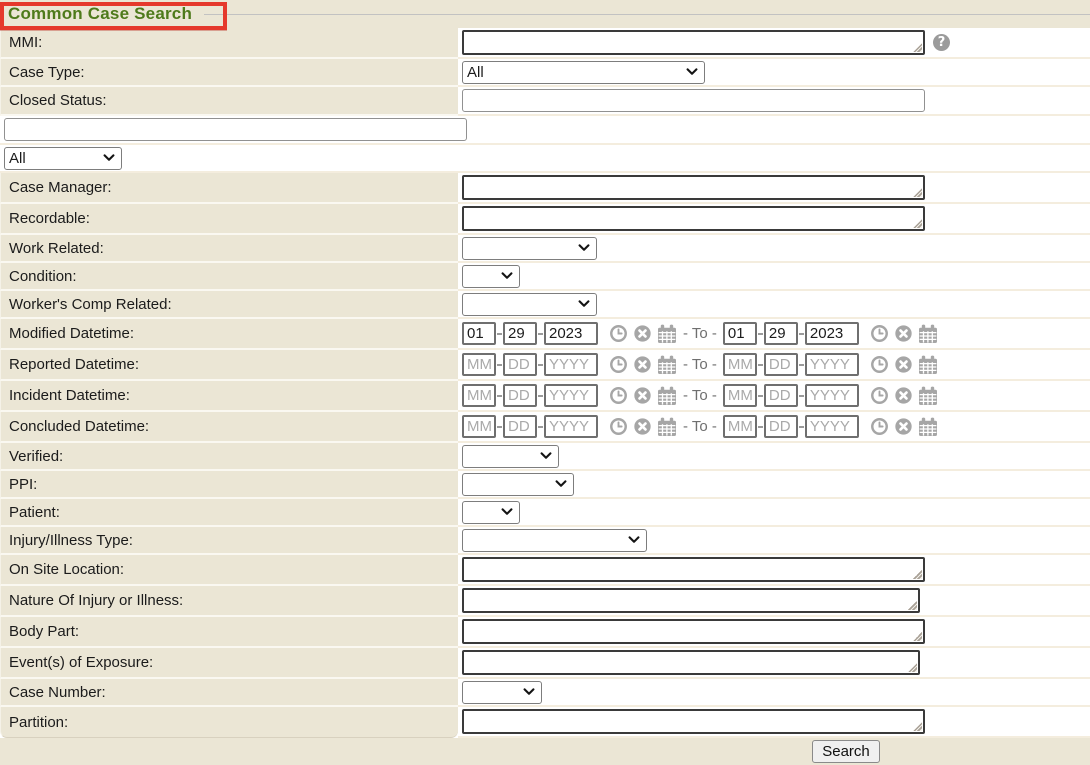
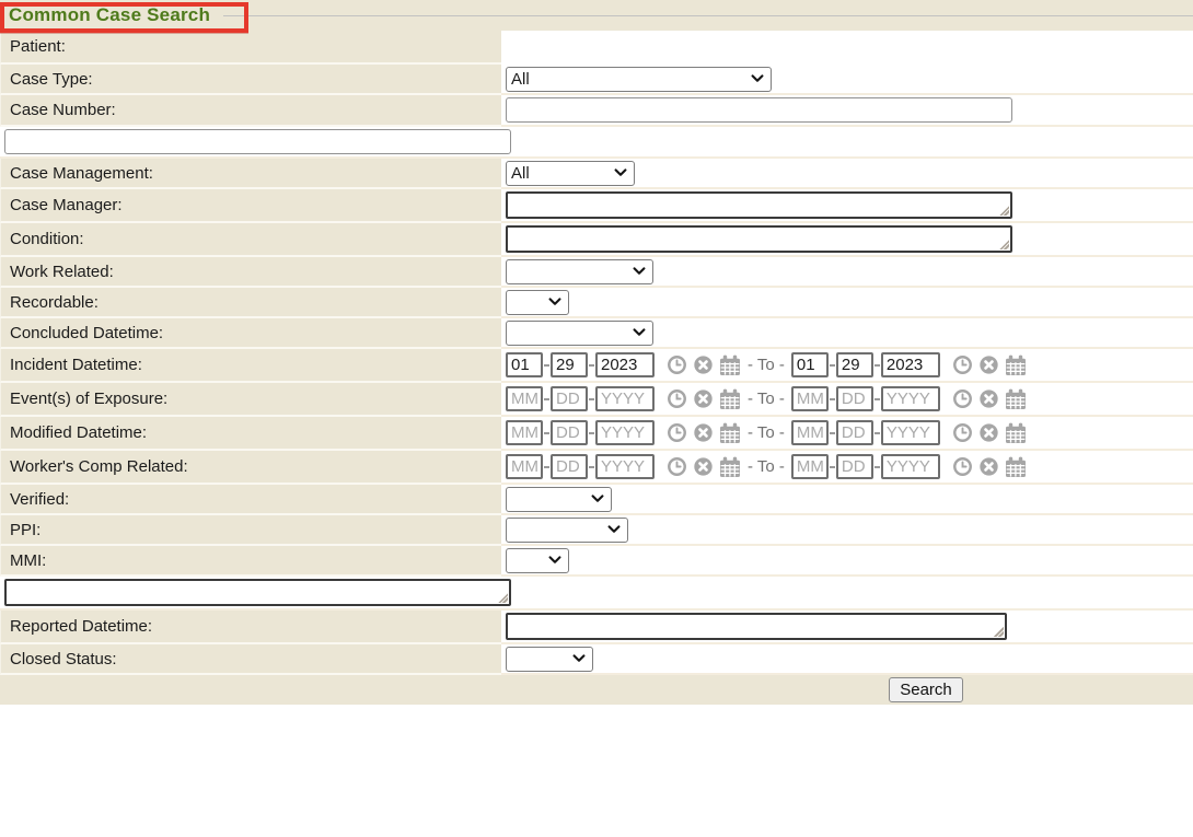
  Common Case Search
- MMI:
+ Patient:
- ?
  Case Type:
  All
- Closed Status:
+ Case Number:
+ Case Management:
  All
  Case Manager:
- Recordable:
+ Condition:
  Work Related:
- Condition:
+ Recordable:
- Worker's Comp Related:
+ Concluded Datetime:
- Modified Datetime:
+ Incident Datetime:
  01
  29
  2023
  - To -
  01
  29
  2023
- Reported Datetime:
+ Event(s) of Exposure:
  MM
  DD
  YYYY
  - To -
  MM
  DD
  YYYY
- Incident Datetime:
+ Modified Datetime:
  MM
  DD
  YYYY
  - To -
  MM
  DD
  YYYY
- Concluded Datetime:
+ Worker's Comp Related:
  MM
  DD
  YYYY
  - To -
  MM
  DD
  YYYY
  Verified:
  PPI:
- Patient:
+ MMI:
- Injury/Illness Type:
- On Site Location:
- Nature Of Injury or Illness:
- Body Part:
- Event(s) of Exposure:
+ Reported Datetime:
- Case Number:
+ Closed Status:
- Partition:
  Search
